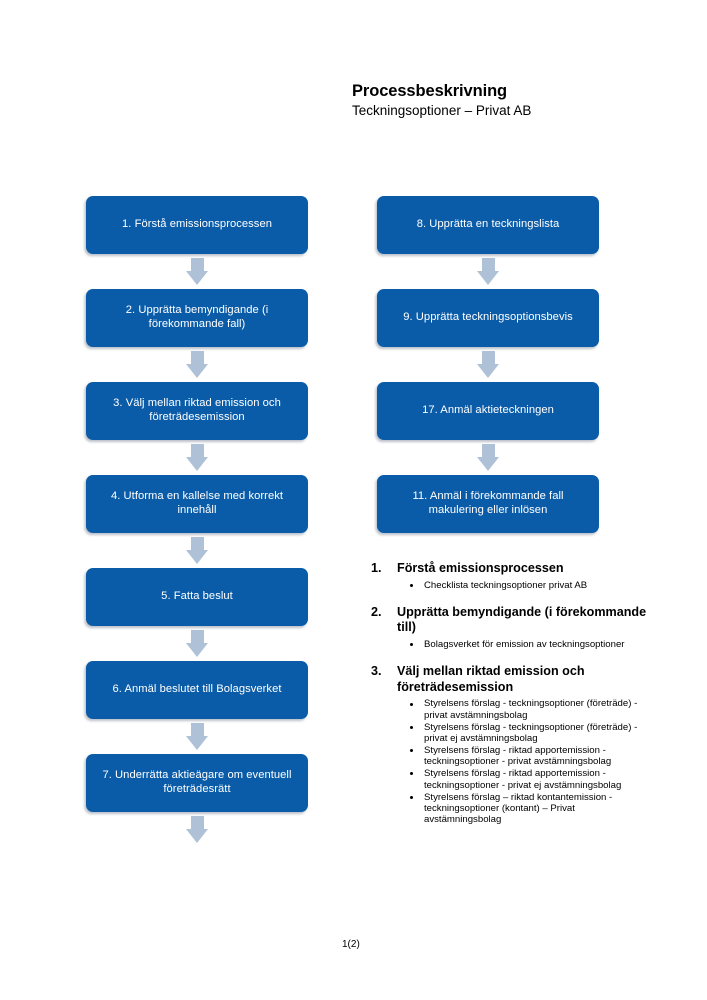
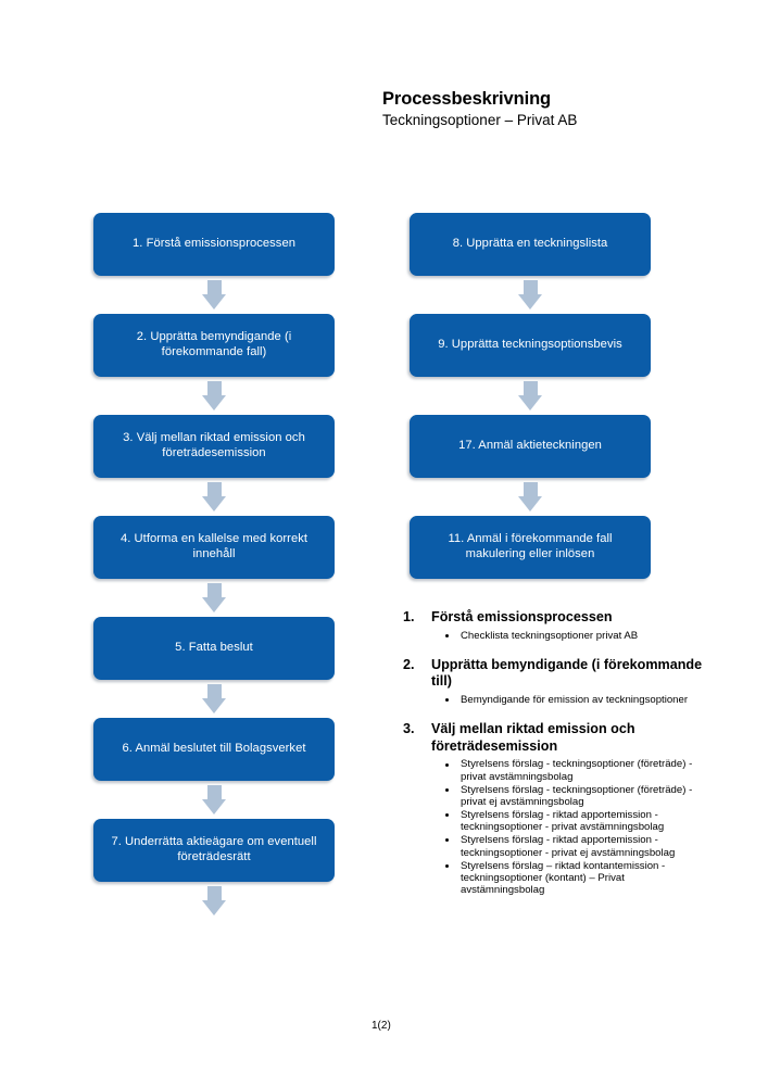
  Processbeskrivning
  Teckningsoptioner – Privat AB
  1. Förstå emissionsprocessen
  2. Upprätta bemyndigande (i förekommande fall)
  3. Välj mellan riktad emission och företrädesemission
  4. Utforma en kallelse med korrekt innehåll
  5. Fatta beslut
  6. Anmäl beslutet till Bolagsverket
  7. Underrätta aktieägare om eventuell företrädesrätt
  8. Upprätta en teckningslista
  9. Upprätta teckningsoptionsbevis
  17. Anmäl aktieteckningen
  11. Anmäl i förekommande fall makulering eller inlösen
  1.
  Förstå emissionsprocessen
  Checklista teckningsoptioner privat AB
  2.
  Upprätta bemyndigande (i förekommande till)
- Bolagsverket för emission av teckningsoptioner
+ Bemyndigande för emission av teckningsoptioner
  3.
  Välj mellan riktad emission och företrädesemission
  Styrelsens förslag - teckningsoptioner (företräde) - privat avstämningsbolag
  Styrelsens förslag - teckningsoptioner (företräde) - privat ej avstämningsbolag
  Styrelsens förslag - riktad apportemission - teckningsoptioner - privat avstämningsbolag
  Styrelsens förslag - riktad apportemission - teckningsoptioner - privat ej avstämningsbolag
  Styrelsens förslag – riktad kontantemission - teckningsoptioner (kontant) – Privat avstämningsbolag
  1(2)
